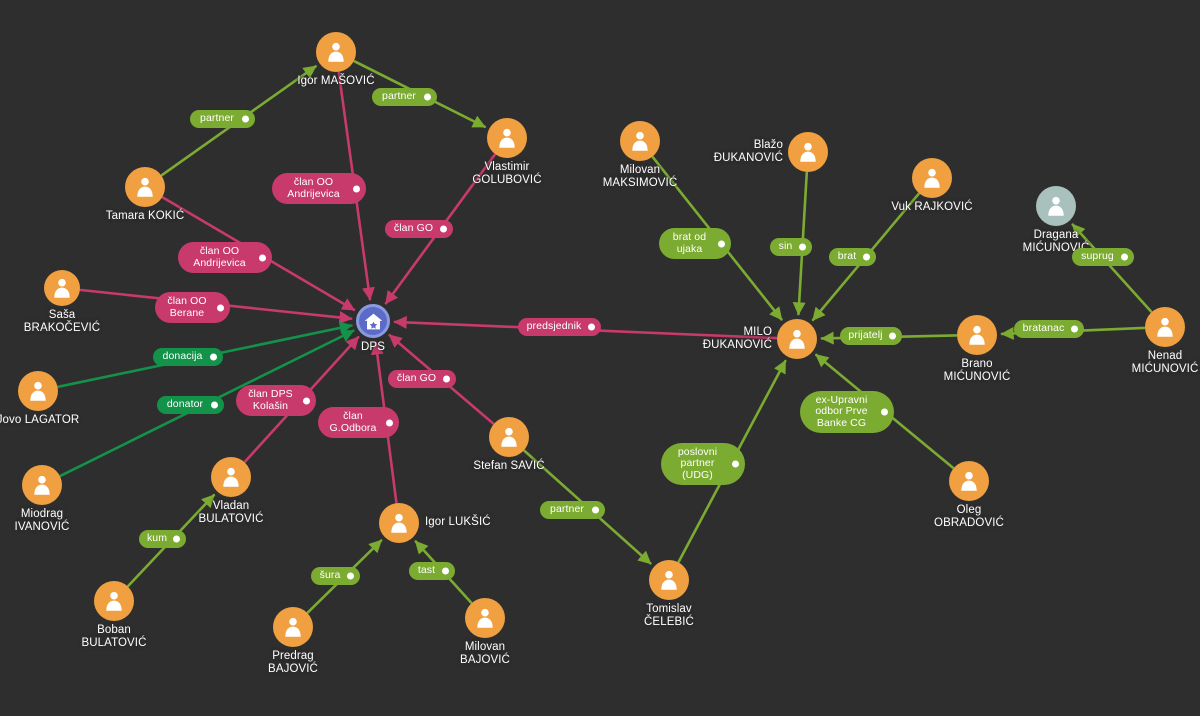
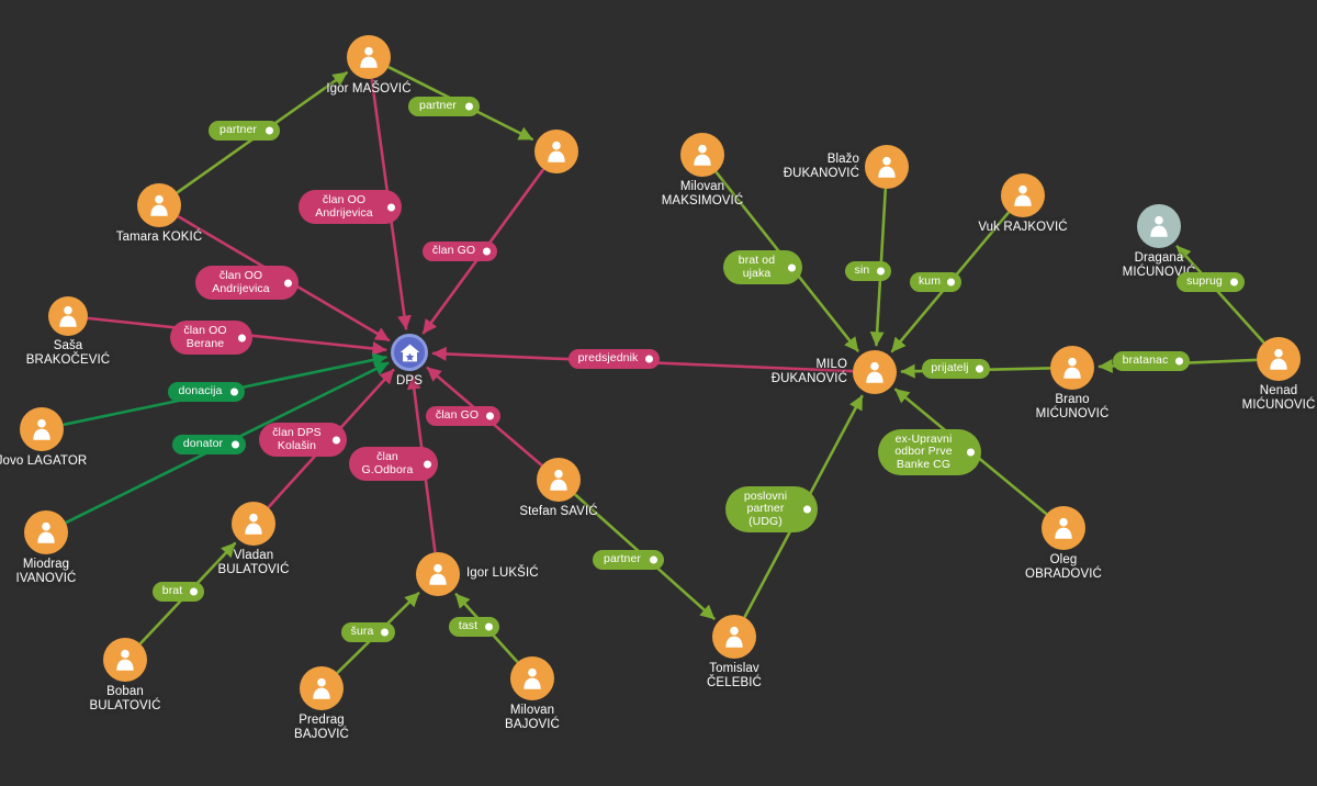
  Igor MAŠOVIĆ
- Vlastimir
- GOLUBOVIĆ
  Tamara KOKIĆ
  Saša
  BRAKOČEVIĆ
  ovo LAGATOR
  Miodrag
  IVANOVIĆ
  Boban
  BULATOVIĆ
  Vladan
  BULATOVIĆ
  Predrag
  BAJOVIĆ
  Milovan
  BAJOVIĆ
  Igor LUKŠIĆ
  Stefan SAVIĆ
  DPS
  Tomislav
  ČELEBIĆ
  Milovan
  MAKSIMOVIĆ
  Blažo
  ĐUKANOVIĆ
  Vuk RAJKOVIĆ
  MILO
  ĐUKANOVIĆ
  Brano
  MIĆUNOVIĆ
  Nenad
  MIĆUNOVIĆ
  Dragana
  MIĆUNOV
  Oleg
  OBRADOVIĆ
  partner
  partner
  član OO
  Andrijevica
  član GO
  član OO
  Andrijevica
  član OO
  Berane
  donacija
  donator
  član DPS
  Kolašin
- kum
+ brat
  član
  G.Odbora
  šura
  tast
  član GO
  partner
  predsjednik
  brat od
  ujaka
  sin
- brat
+ kum
  prijatelj
  bratanac
  suprug
  poslovni
  partner
  (UDG)
  ex-Upravni
  odbor Prve
  Banke CG
